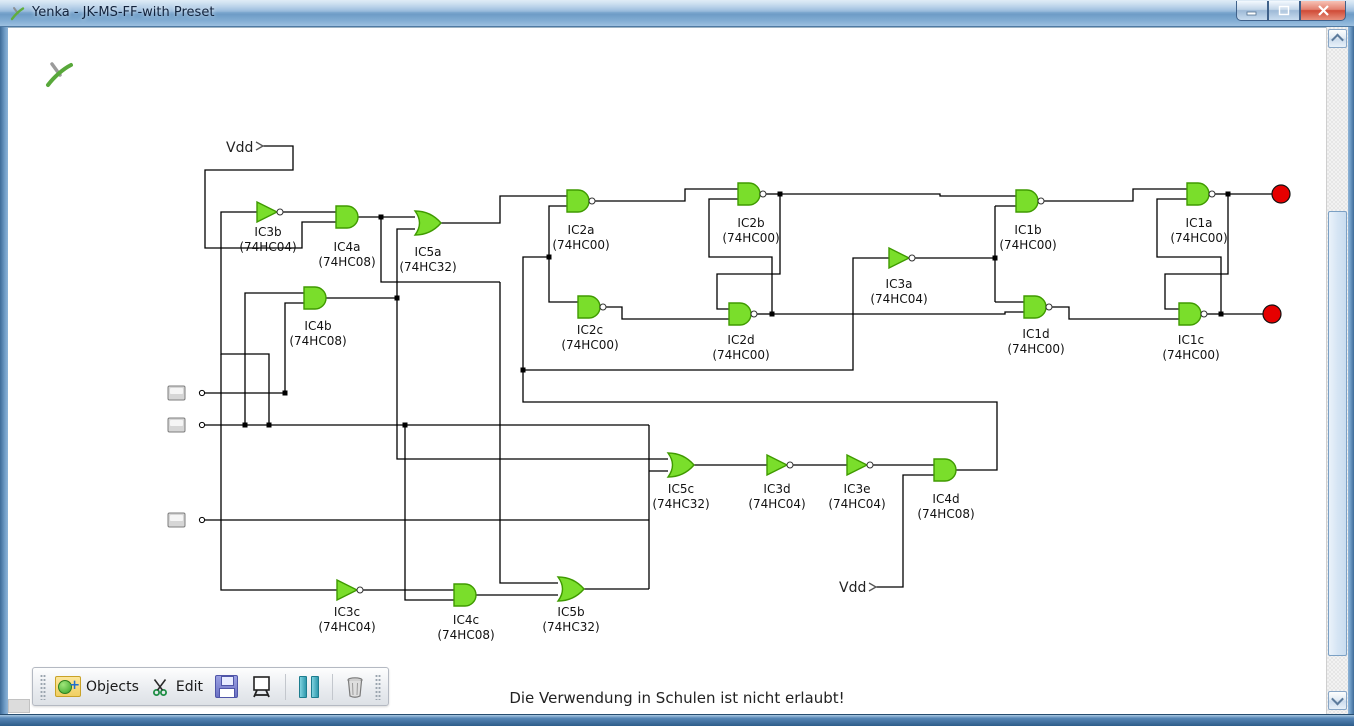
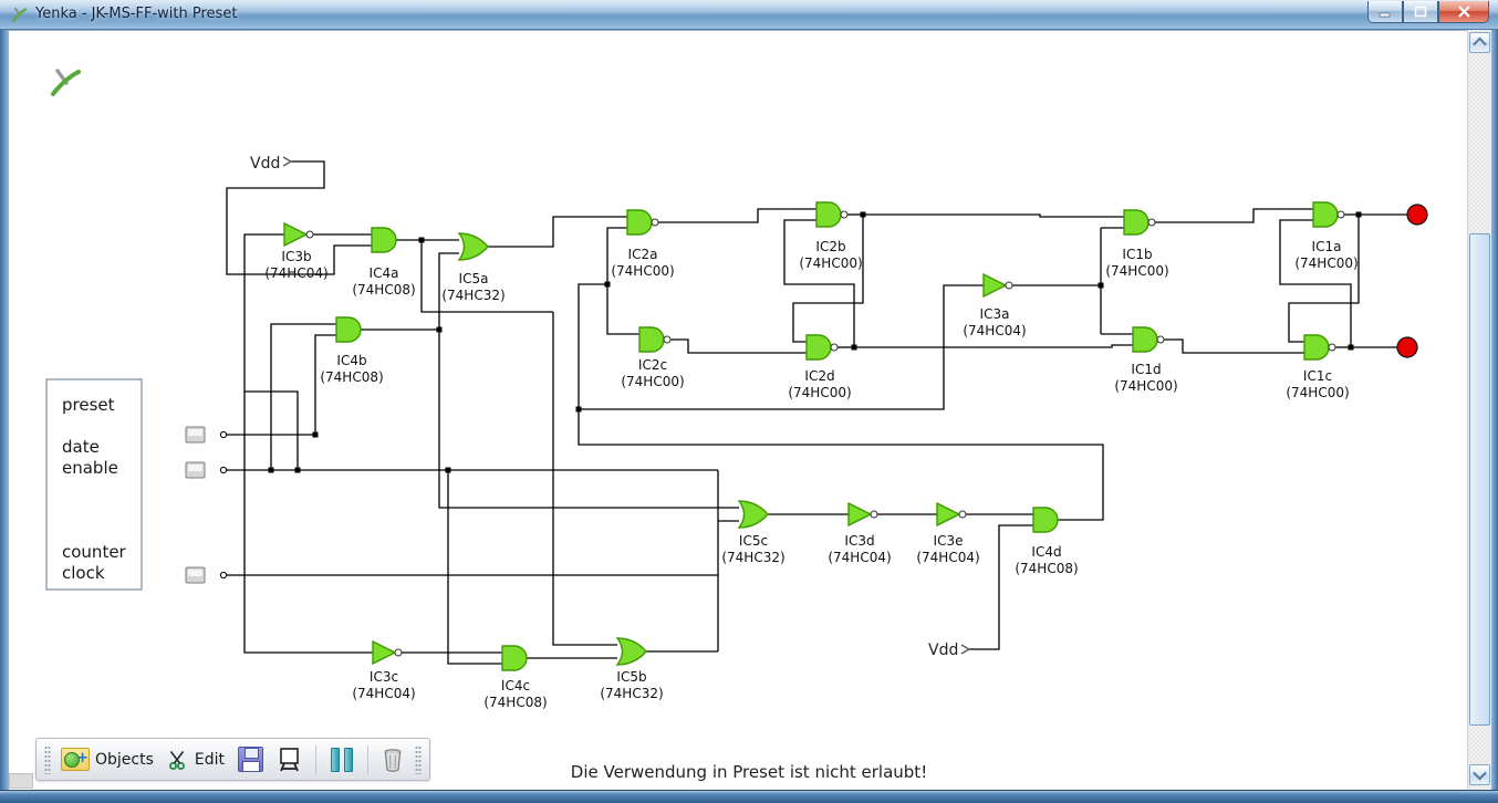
  IC3b
  (74HC04)
  IC4a
  (74HC08)
  IC5a
  (74HC32)
  IC4b
  (74HC08)
  IC2a
  (74HC00)
  IC2b
  (74HC00)
  IC2c
  (74HC00)
  IC2d
  (74HC00)
  IC3a
  (74HC04)
  IC1b
  (74HC00)
  IC1a
  (74HC00)
  IC1d
  (74HC00)
  IC1c
  (74HC00)
  IC5c
  (74HC32)
  IC3d
  (74HC04)
  IC3e
  (74HC04)
  IC4d
  (74HC08)
  IC3c
  (74HC04)
  IC4c
  (74HC08)
  IC5b
  (74HC32)
  Vdd
  Vdd
+ preset
+ date
+ enable
+ counter
+ clock
  +
  Objects
  Edit
- Die Verwendung in Schulen ist nicht erlaubt!
+ Die Verwendung in Preset ist nicht erlaubt!
  Yenka - JK-MS-FF-with Preset
